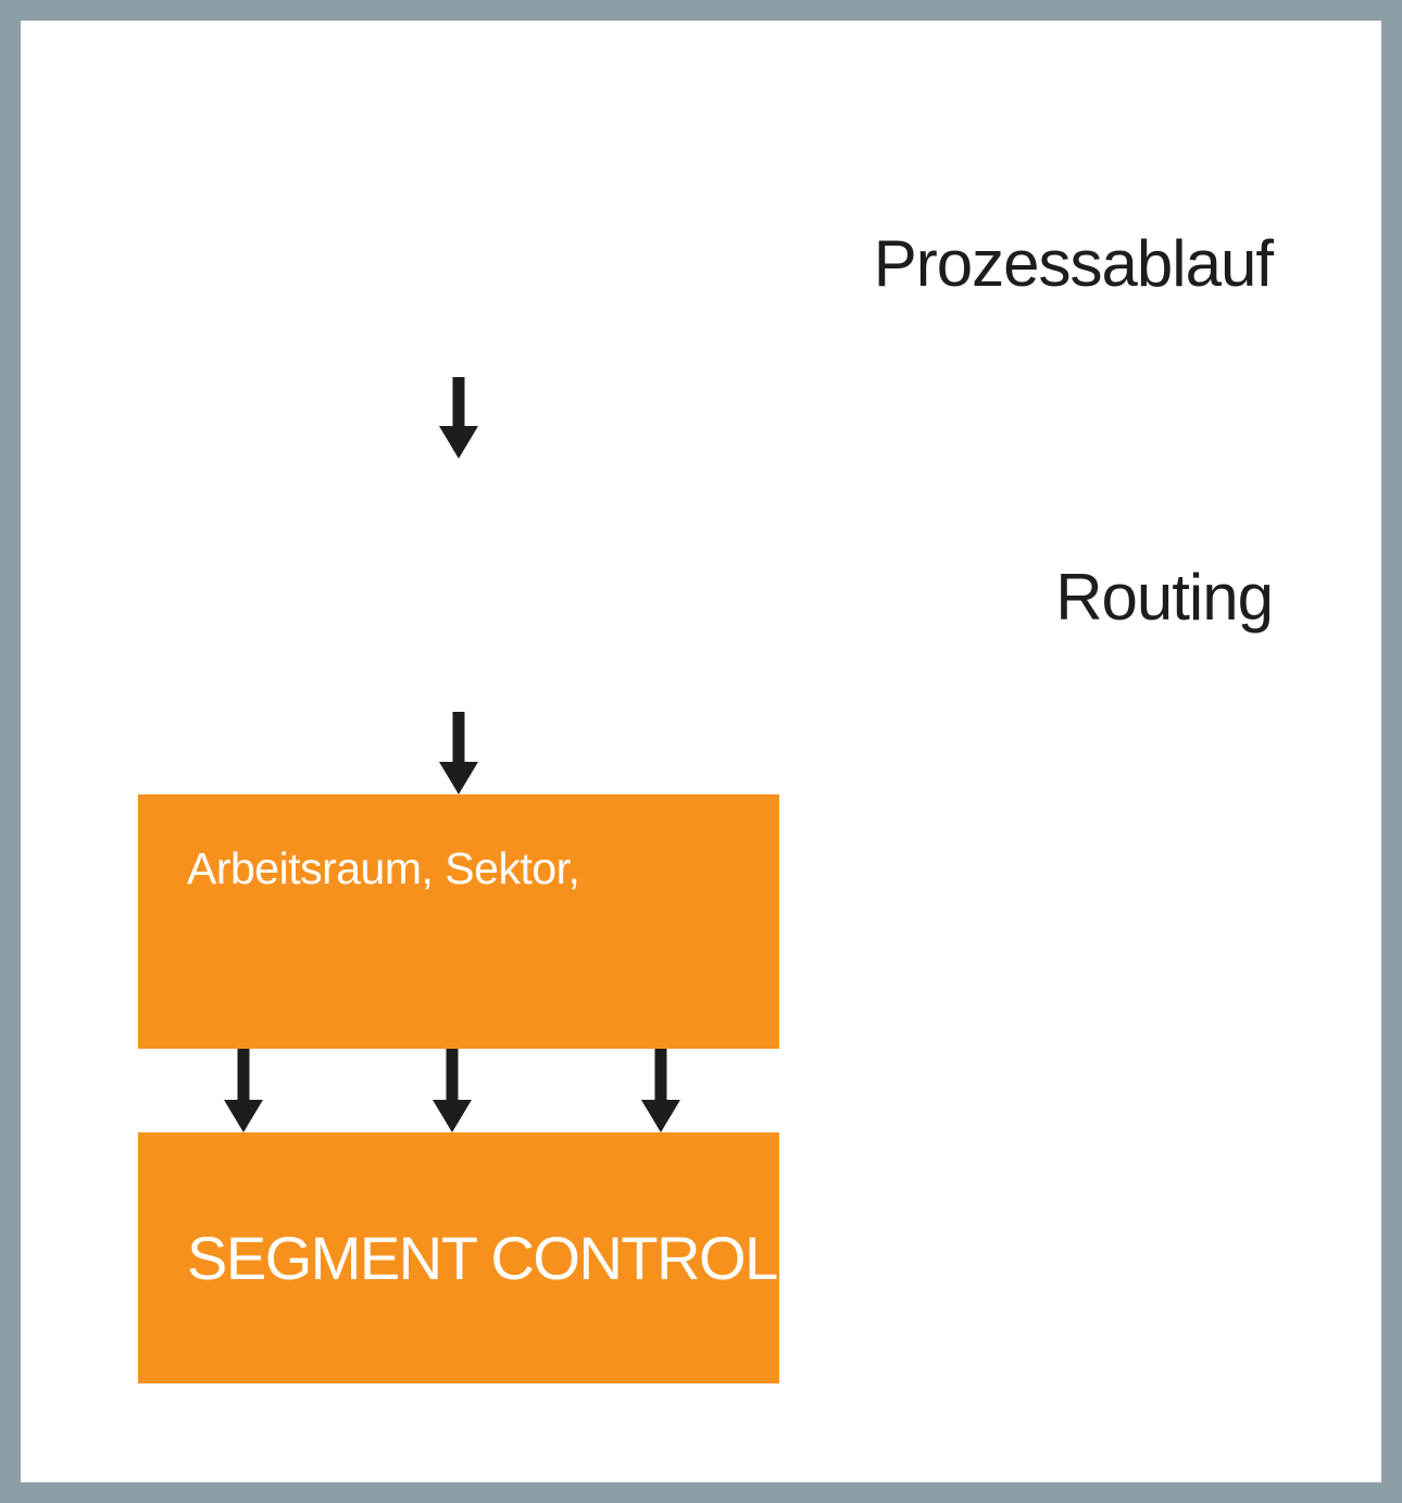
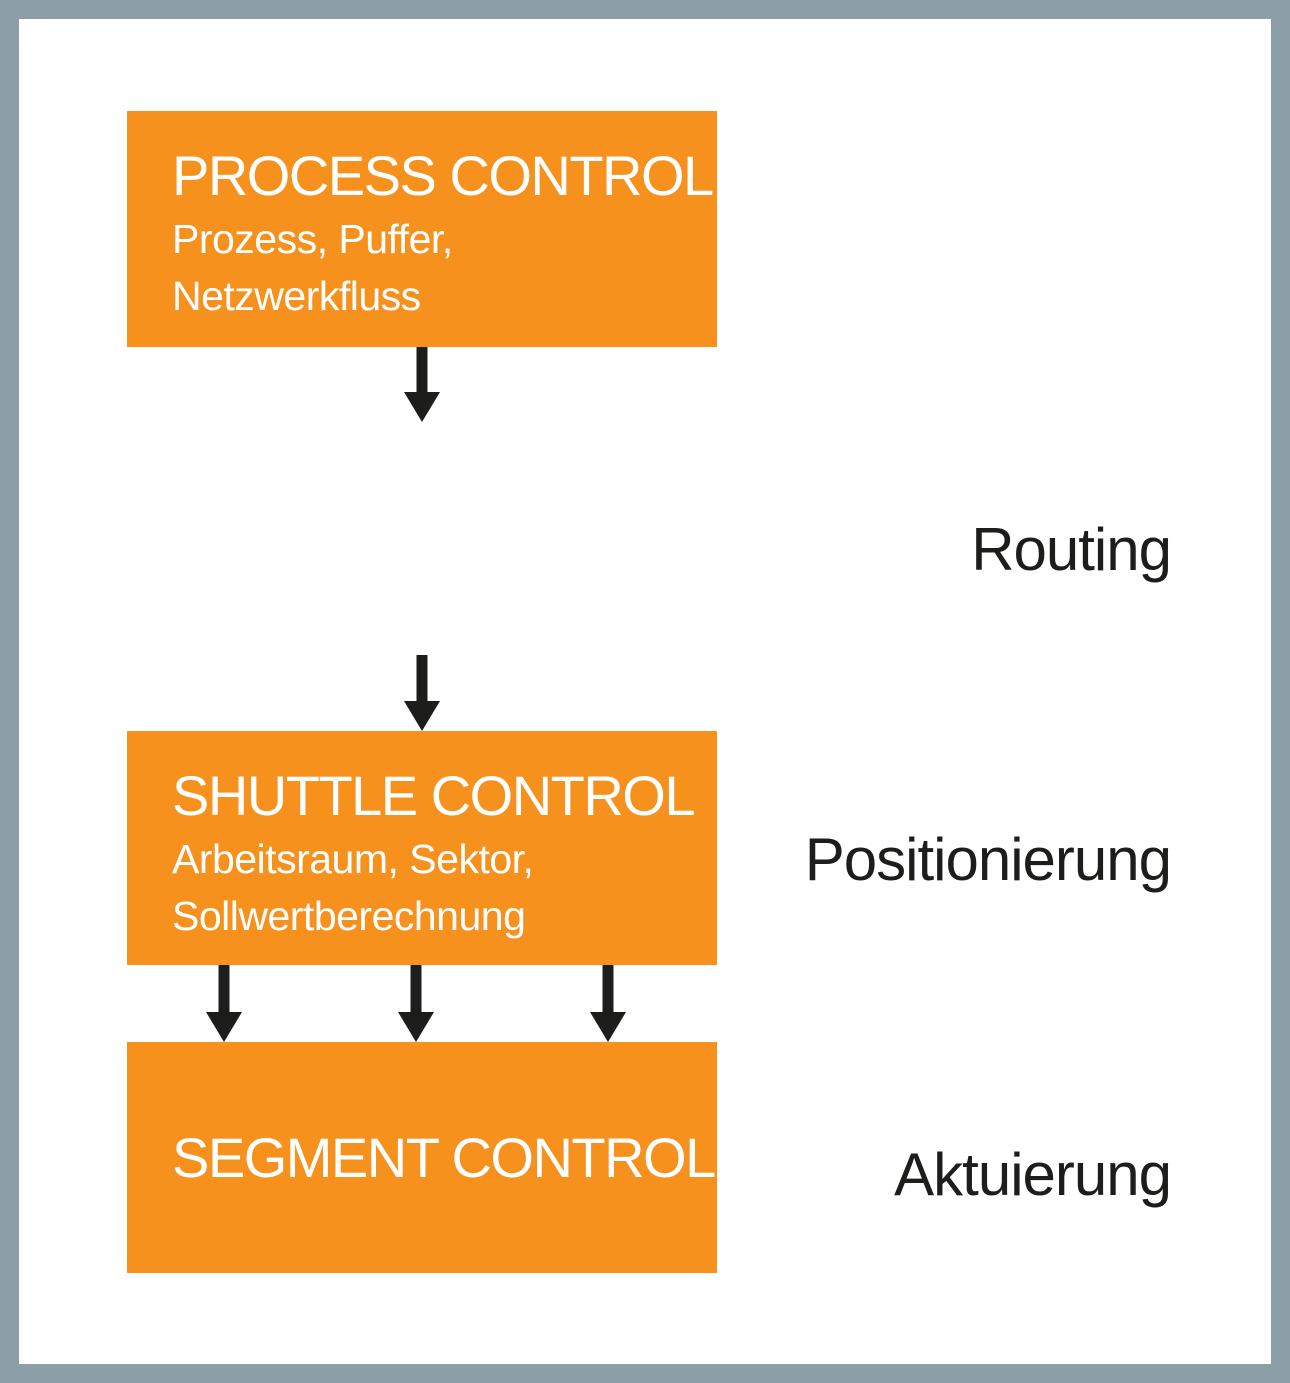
+ PROCESS CONTROL
+ Prozess, Puffer,
+ Netzwerkfluss
+ SHUTTLE CONTROL
  Arbeitsraum, Sektor,
+ Sollwertberechnung
  SEGMENT CONTROL
- Prozessablauf
  Routing
+ Positionierung
+ Aktuierung
